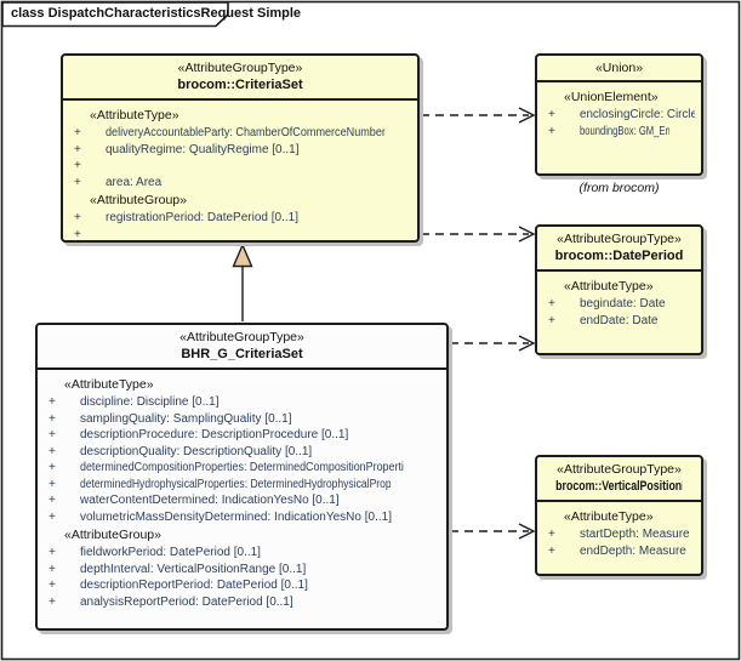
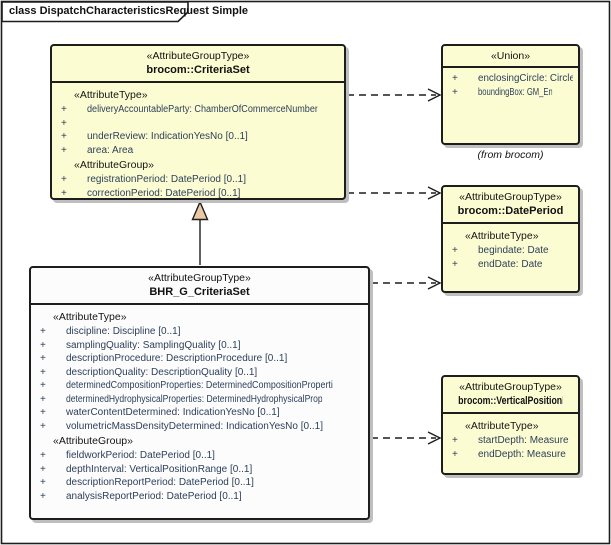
  class DispatchCharacteristicsRequest Simple
  «AttributeGroupType»
  brocom::CriteriaSet
  «AttributeType»
  +
  deliveryAccountableParty: ChamberOfCommerceNumber
  +
- qualityRegime: QualityRegime [0..1]
  +
+ underReview: IndicationYesNo [0..1]
  +
  area: Area
  «AttributeGroup»
  +
  registrationPeriod: DatePeriod [0..1]
  +
+ correctionPeriod: DatePeriod [0..1]
  «Union»
- «UnionElement»
  +
  enclosingCircle: Circle
  +
  boundingBox: GM_En
  (from brocom)
  «AttributeGroupType»
  brocom::DatePeriod
  «AttributeType»
  +
  begindate: Date
  +
  endDate: Date
  «AttributeGroupType»
  BHR_G_CriteriaSet
  «AttributeType»
  +
  discipline: Discipline [0..1]
  +
  samplingQuality: SamplingQuality [0..1]
  +
  descriptionProcedure: DescriptionProcedure [0..1]
  +
  descriptionQuality: DescriptionQuality [0..1]
  +
  determinedCompositionProperties: DeterminedCompositionProperti
  +
  determinedHydrophysicalProperties: DeterminedHydrophysicalProp
  +
  waterContentDetermined: IndicationYesNo [0..1]
  +
  volumetricMassDensityDetermined: IndicationYesNo [0..1]
  «AttributeGroup»
  +
  fieldworkPeriod: DatePeriod [0..1]
  +
  depthInterval: VerticalPositionRange [0..1]
  +
  descriptionReportPeriod: DatePeriod [0..1]
  +
  analysisReportPeriod: DatePeriod [0..1]
  «AttributeGroupType»
  brocom::VerticalPosition
  «AttributeType»
  +
  startDepth: Measure
  +
  endDepth: Measure
